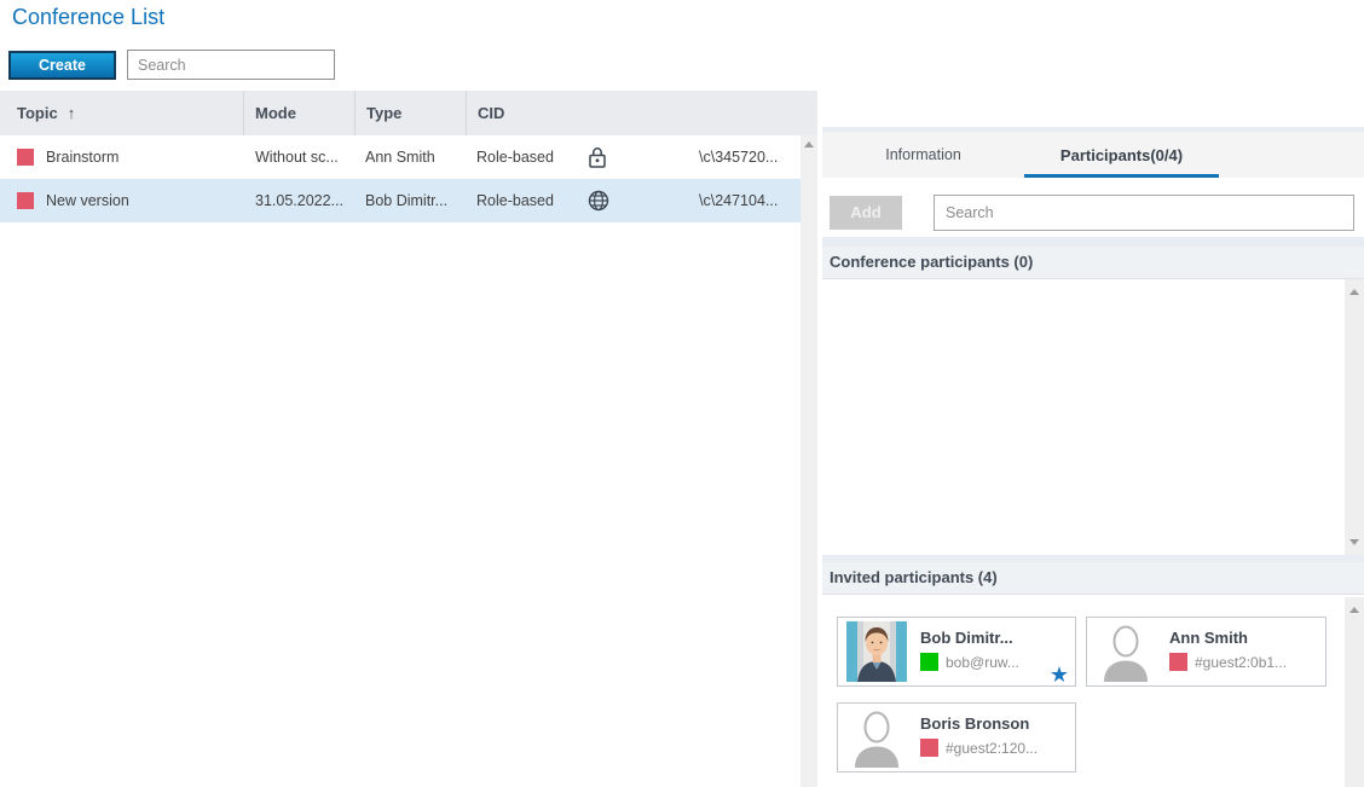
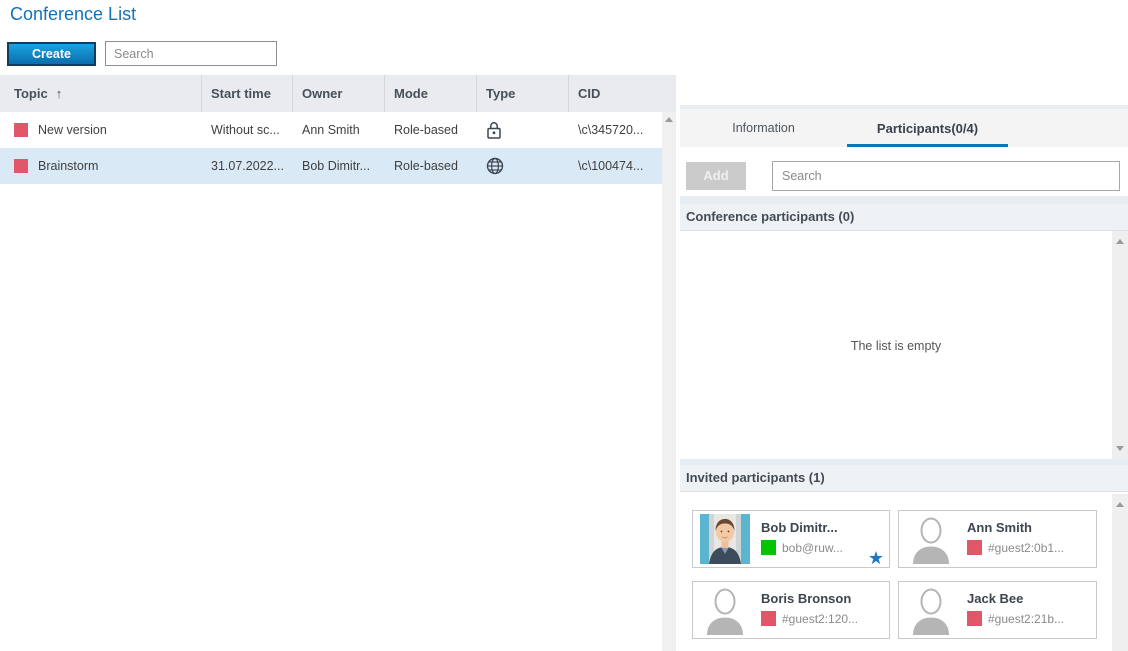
  Conference List
  Create
  Search
  Topic
  ↑
+ Start time
+ Owner
  Mode
  Type
  CID
- Brainstorm
+ New version
  Without sc...
  Ann Smith
  Role-based
  \c\345720...
- New version
+ Brainstorm
- 31.05.2022...
+ 31.07.2022...
  Bob Dimitr...
  Role-based
- \c\247104...
+ \c\100474...
  Information
  Participants(0/4)
  Add
  Search
  Conference participants (0)
+ The list is empty
- Invited participants (4)
+ Invited participants (1)
  Bob Dimitr...
  bob@ruw...
  ★
  Ann Smith
  #guest2:0b1...
  Boris Bronson
  #guest2:120...
+ Jack Bee
+ #guest2:21b...
